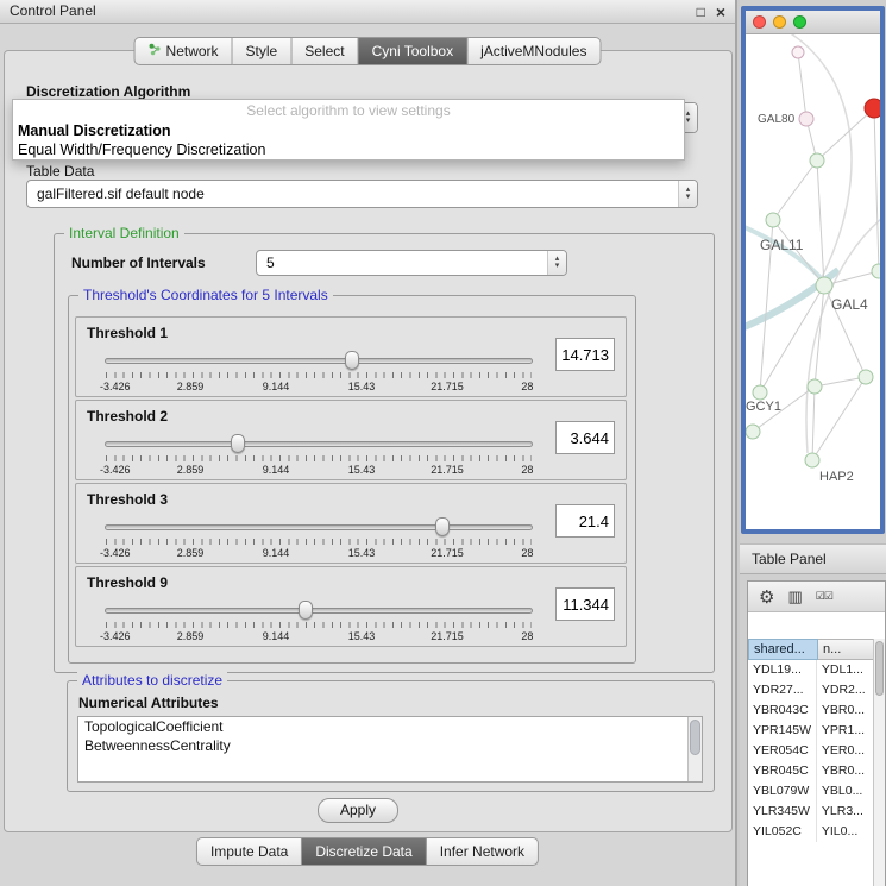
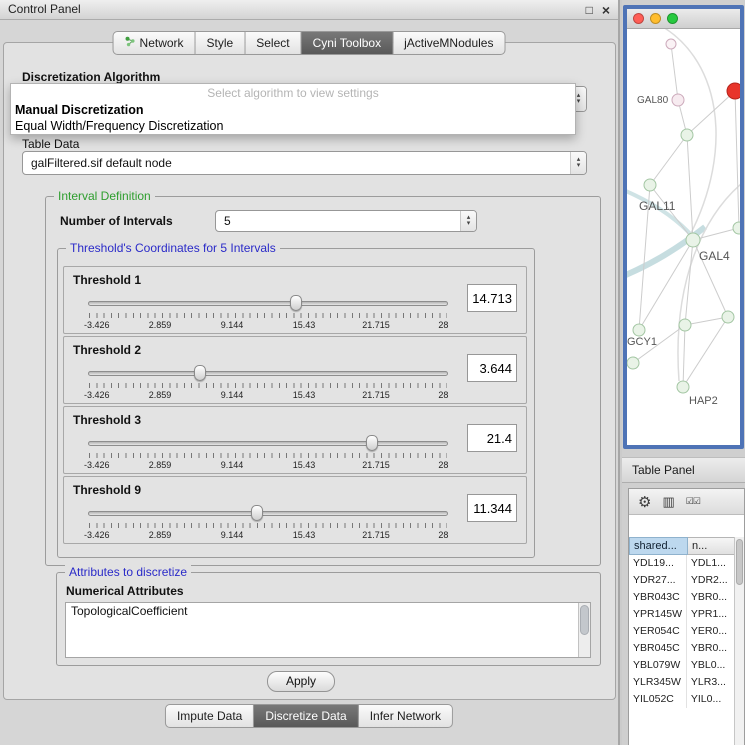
  Control Panel
  □
  ×
  Network
  Style
  Select
  Cyni Toolbox
  jActiveMNodules
  Discretization Algorithm
  Select algorithm to view settings
  Manual Discretization
  Equal Width/Frequency Discretization
  Table Data
  galFiltered.sif default node
  Interval Definition
  Number of Intervals
  5
  Threshold's Coordinates for 5 Intervals
  Threshold 1
  -3.426
  2.859
  9.144
  15.43
  21.715
  28
  14.713
  Threshold 2
  -3.426
  2.859
  9.144
  15.43
  21.715
  28
  3.644
  Threshold 3
  -3.426
  2.859
  9.144
  15.43
  21.715
  28
  21.4
  Threshold 9
  -3.426
  2.859
  9.144
  15.43
  21.715
  28
  11.344
  Attributes to discretize
  Numerical Attributes
  TopologicalCoefficient
- BetweennessCentrality
  Apply
  Impute Data
  Discretize Data
  Infer Network
  GAL80
  GAL11
  GAL4
  GCY1
  HAP2
  Table Panel
  ⚙
  ▥
  ☑☑
  shared...
  n...
  YDL19...
  YDL1...
  YDR27...
  YDR2...
  YBR043C
  YBR0...
  YPR145W
  YPR1...
  YER054C
  YER0...
  YBR045C
  YBR0...
  YBL079W
  YBL0...
  YLR345W
  YLR3...
  YIL052C
  YIL0...
